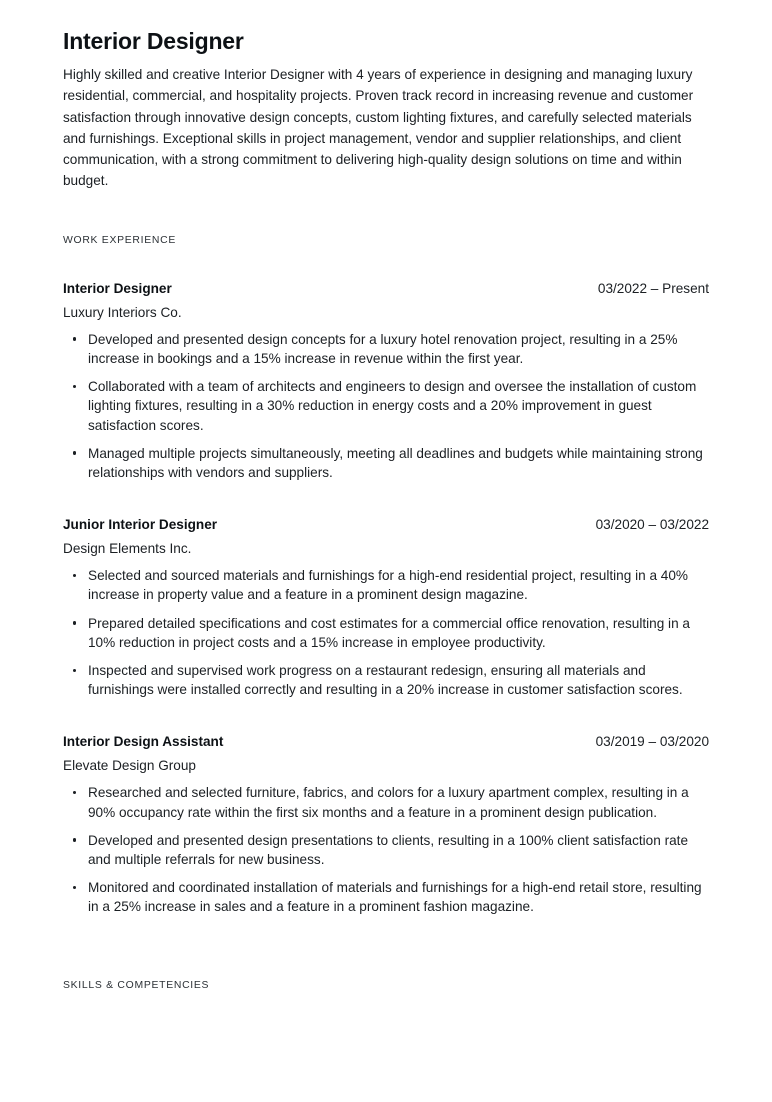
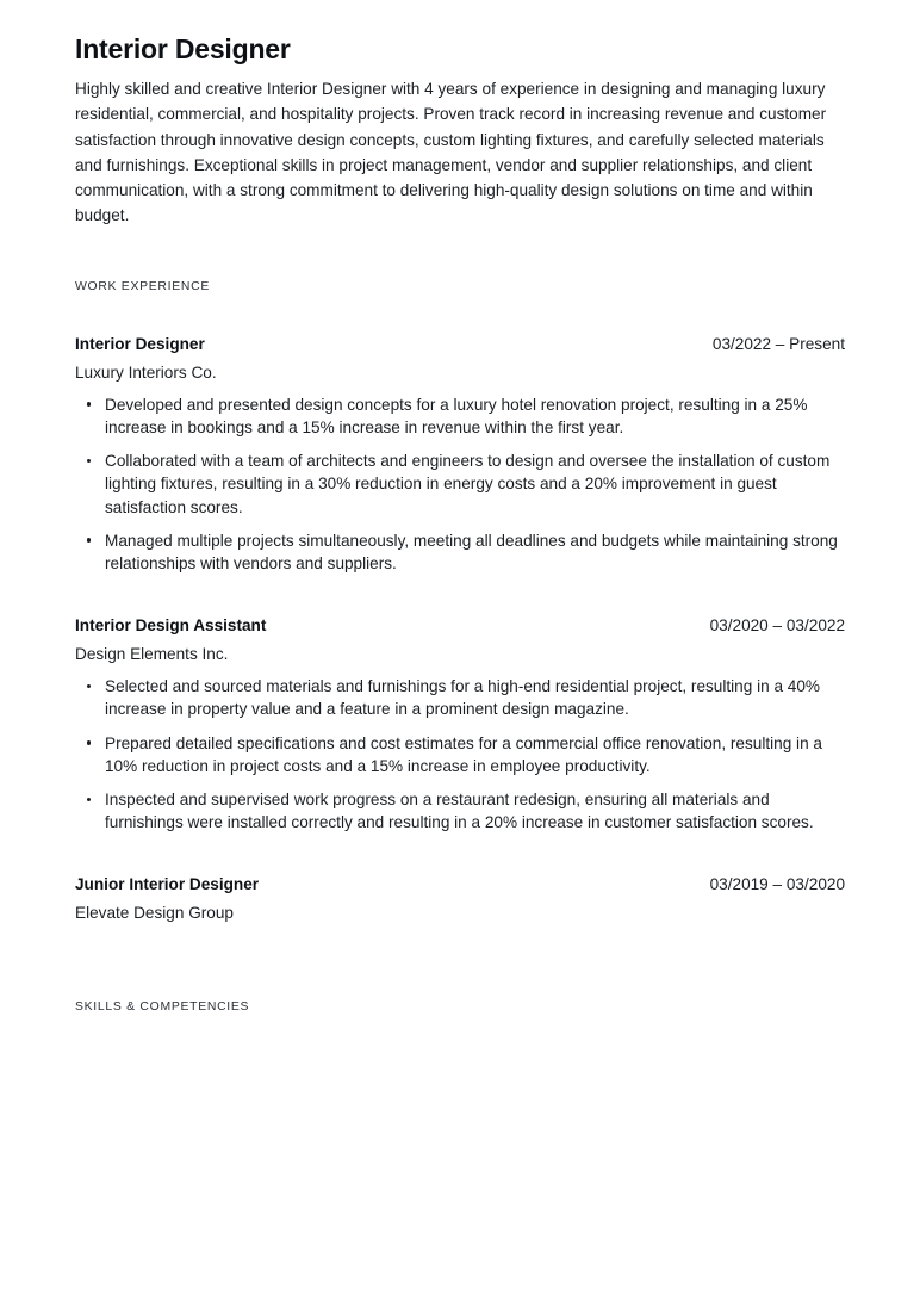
  Interior Designer
  Highly skilled and creative Interior Designer with 4 years of experience in designing and managing luxury residential, commercial, and hospitality projects. Proven track record in increasing revenue and customer satisfaction through innovative design concepts, custom lighting fixtures, and carefully selected materials and furnishings. Exceptional skills in project management, vendor and supplier relationships, and client communication, with a strong commitment to delivering high-quality design solutions on time and within budget.
  WORK EXPERIENCE
  Interior Designer
  03/2022 – Present
  Luxury Interiors Co.
  Developed and presented design concepts for a luxury hotel renovation project, resulting in a 25% increase in bookings and a 15% increase in revenue within the first year.
  Collaborated with a team of architects and engineers to design and oversee the installation of custom lighting fixtures, resulting in a 30% reduction in energy costs and a 20% improvement in guest satisfaction scores.
  Managed multiple projects simultaneously, meeting all deadlines and budgets while maintaining strong relationships with vendors and suppliers.
- Junior Interior Designer
+ Interior Design Assistant
  03/2020 – 03/2022
  Design Elements Inc.
  Selected and sourced materials and furnishings for a high-end residential project, resulting in a 40% increase in property value and a feature in a prominent design magazine.
  Prepared detailed specifications and cost estimates for a commercial office renovation, resulting in a 10% reduction in project costs and a 15% increase in employee productivity.
  Inspected and supervised work progress on a restaurant redesign, ensuring all materials and furnishings were installed correctly and resulting in a 20% increase in customer satisfaction scores.
- Interior Design Assistant
+ Junior Interior Designer
  03/2019 – 03/2020
  Elevate Design Group
- Researched and selected furniture, fabrics, and colors for a luxury apartment complex, resulting in a 90% occupancy rate within the first six months and a feature in a prominent design publication.
- Developed and presented design presentations to clients, resulting in a 100% client satisfaction rate and multiple referrals for new business.
- Monitored and coordinated installation of materials and furnishings for a high-end retail store, resulting in a 25% increase in sales and a feature in a prominent fashion magazine.
  SKILLS & COMPETENCIES
